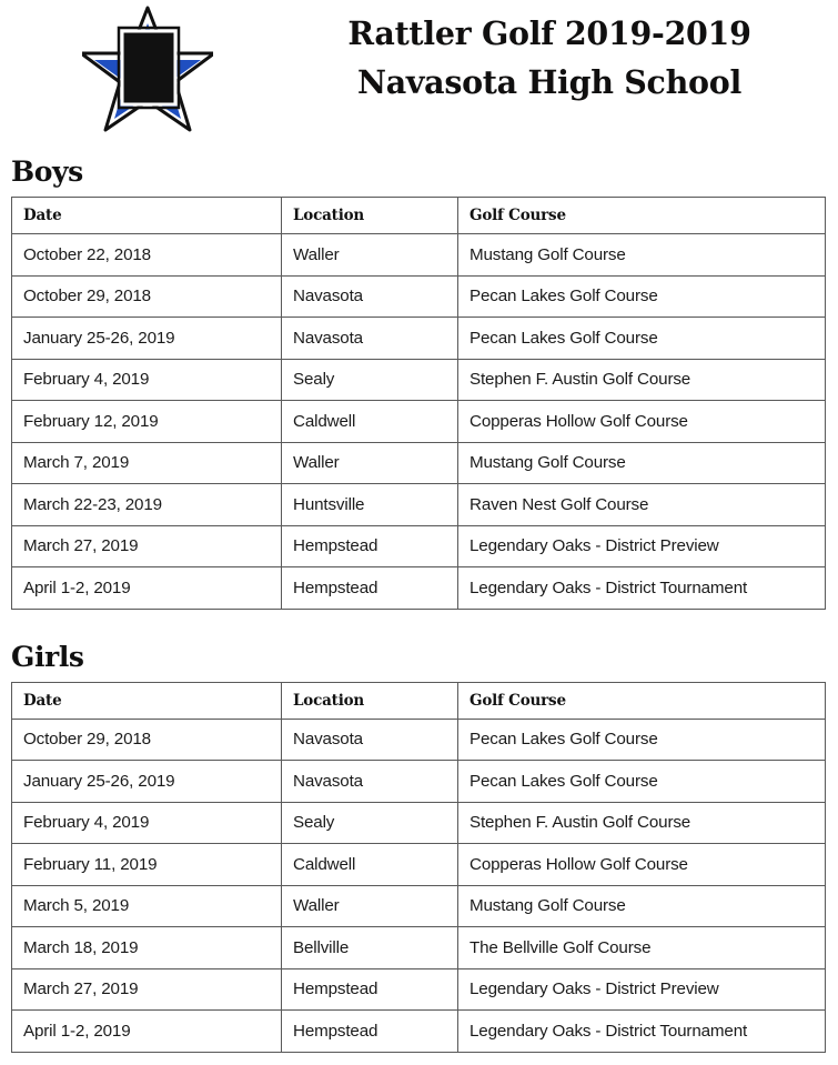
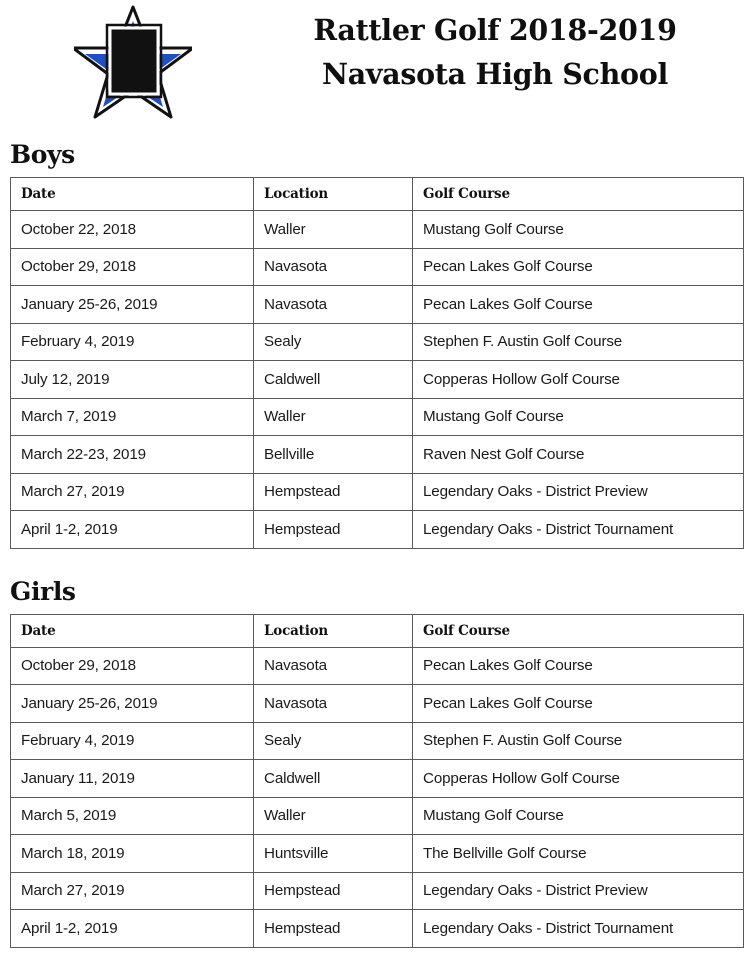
- Rattler Golf 2019-2019
+ Rattler Golf 2018-2019
  Navasota High School
  Boys
  Date	Location	Golf Course
  October 22, 2018	Waller	Mustang Golf Course
  October 29, 2018	Navasota	Pecan Lakes Golf Course
  January 25-26, 2019	Navasota	Pecan Lakes Golf Course
  February 4, 2019	Sealy	Stephen F. Austin Golf Course
- February 12, 2019	Caldwell	Copperas Hollow Golf Course
+ July 12, 2019	Caldwell	Copperas Hollow Golf Course
  March 7, 2019	Waller	Mustang Golf Course
- March 22-23, 2019	Huntsville	Raven Nest Golf Course
+ March 22-23, 2019	Bellville	Raven Nest Golf Course
  March 27, 2019	Hempstead	Legendary Oaks - District Preview
  April 1-2, 2019	Hempstead	Legendary Oaks - District Tournament
  Girls
  Date	Location	Golf Course
  October 29, 2018	Navasota	Pecan Lakes Golf Course
  January 25-26, 2019	Navasota	Pecan Lakes Golf Course
  February 4, 2019	Sealy	Stephen F. Austin Golf Course
- February 11, 2019	Caldwell	Copperas Hollow Golf Course
+ January 11, 2019	Caldwell	Copperas Hollow Golf Course
  March 5, 2019	Waller	Mustang Golf Course
- March 18, 2019	Bellville	The Bellville Golf Course
+ March 18, 2019	Huntsville	The Bellville Golf Course
  March 27, 2019	Hempstead	Legendary Oaks - District Preview
  April 1-2, 2019	Hempstead	Legendary Oaks - District Tournament
